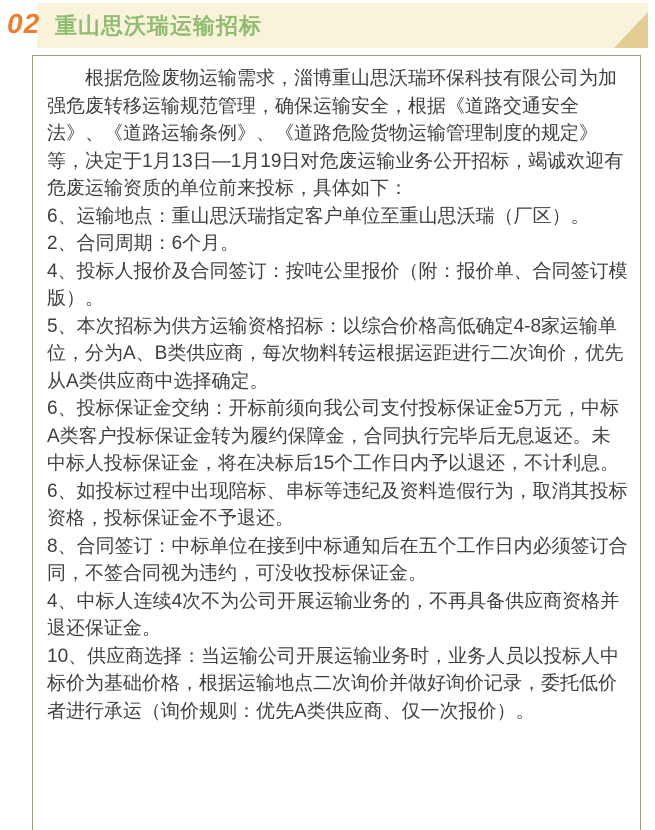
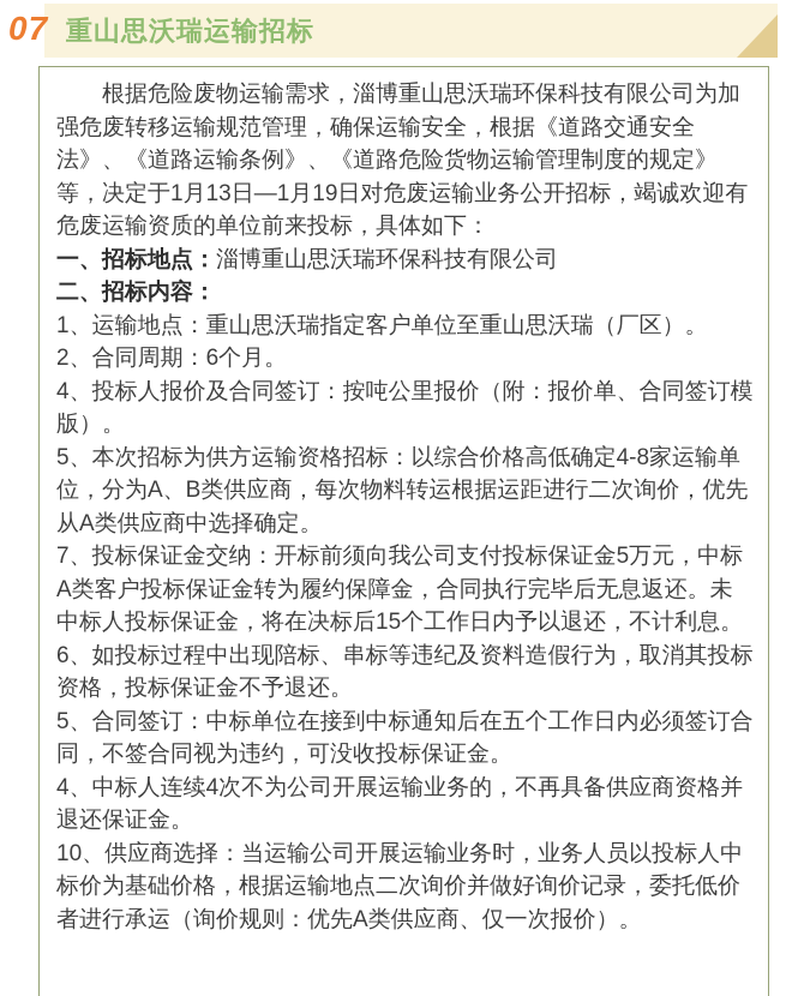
- 02
+ 07
  重山思沃瑞运输招标
  根据危险废物运输需求，淄博重山思沃瑞环保科技有限公司为加强危废转移运输规范管理，确保运输安全，根据《道路交通安全法》、《道路运输条例》、《道路危险货物运输管理制度的规定》等，决定于1月13日—1月19日对危废运输业务公开招标，竭诚欢迎有危废运输资质的单位前来投标，具体如下：
+ 一、招标地点：淄博重山思沃瑞环保科技有限公司
+ 二、招标内容：
- 6、运输地点：重山思沃瑞指定客户单位至重山思沃瑞（厂区）。
+ 1、运输地点：重山思沃瑞指定客户单位至重山思沃瑞（厂区）。
  2、合同周期：6个月。
  4、投标人报价及合同签订：按吨公里报价（附：报价单、合同签订模版）。
  5、本次招标为供方运输资格招标：以综合价格高低确定4-8家运输单位，分为A、B类供应商，每次物料转运根据运距进行二次询价，优先从A类供应商中选择确定。
- 6、投标保证金交纳：开标前须向我公司支付投标保证金5万元，中标A类客户投标保证金转为履约保障金，合同执行完毕后无息返还。未中标人投标保证金，将在决标后15个工作日内予以退还，不计利息。
+ 7、投标保证金交纳：开标前须向我公司支付投标保证金5万元，中标A类客户投标保证金转为履约保障金，合同执行完毕后无息返还。未中标人投标保证金，将在决标后15个工作日内予以退还，不计利息。
  6、如投标过程中出现陪标、串标等违纪及资料造假行为，取消其投标资格，投标保证金不予退还。
- 8、合同签订：中标单位在接到中标通知后在五个工作日内必须签订合同，不签合同视为违约，可没收投标保证金。
+ 5、合同签订：中标单位在接到中标通知后在五个工作日内必须签订合同，不签合同视为违约，可没收投标保证金。
  4、中标人连续4次不为公司开展运输业务的，不再具备供应商资格并退还保证金。
  10、供应商选择：当运输公司开展运输业务时，业务人员以投标人中标价为基础价格，根据运输地点二次询价并做好询价记录，委托低价者进行承运（询价规则：优先A类供应商、仅一次报价）。
